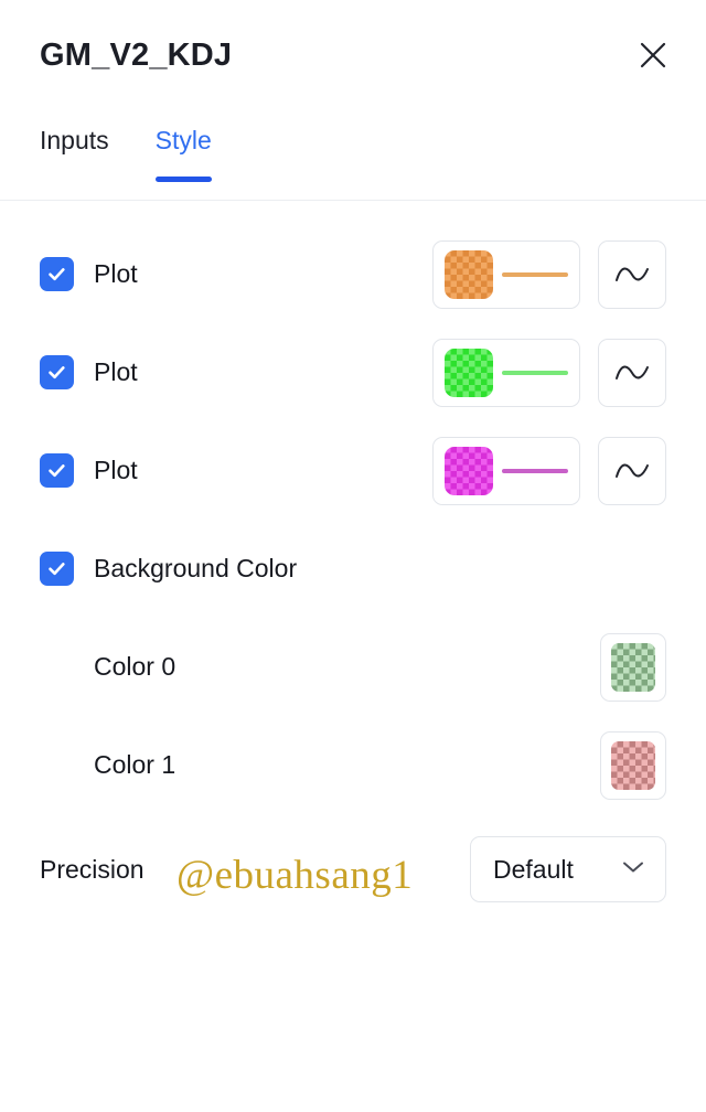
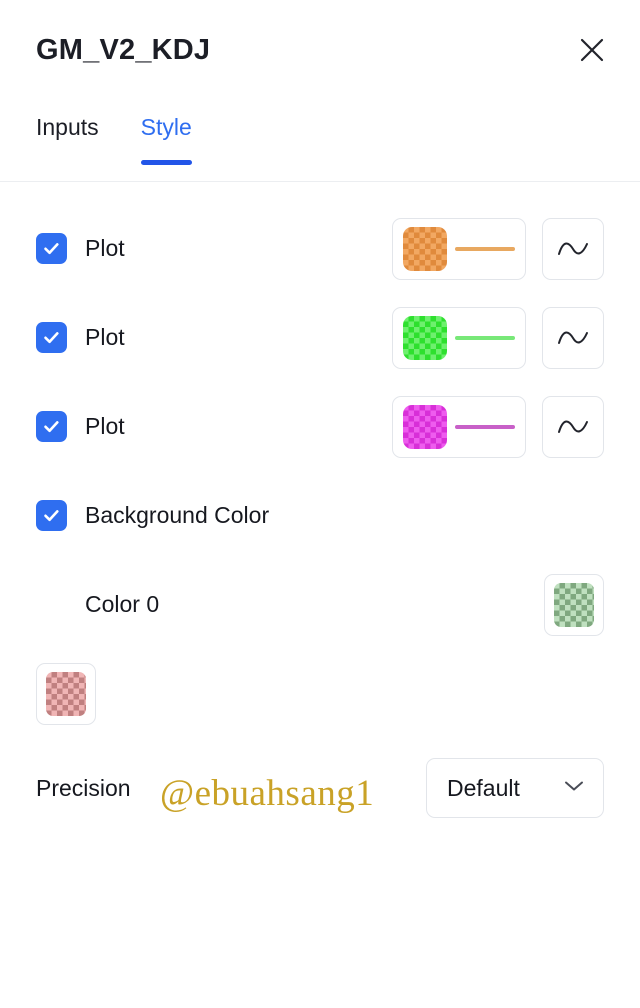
  GM_V2_KDJ
  Inputs
  Style
  Plot
  Plot
  Plot
  Background Color
  Color 0
- Color 1
  Precision
  Default
  @ebuahsang1
